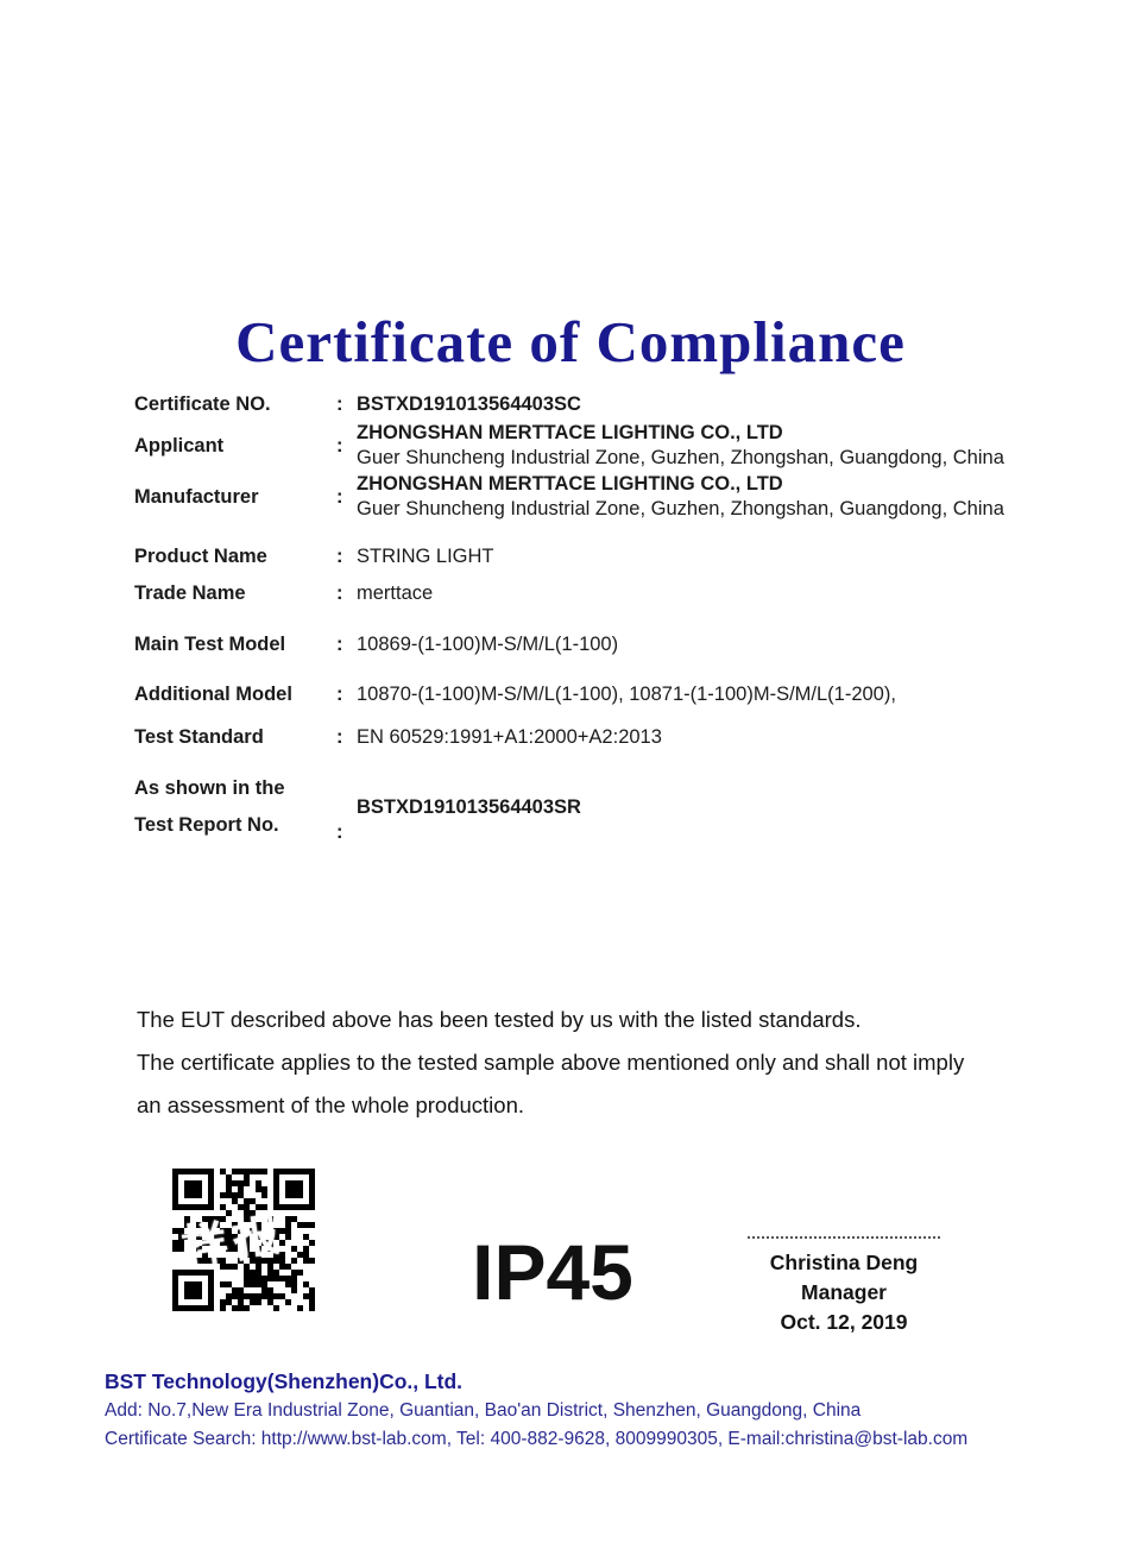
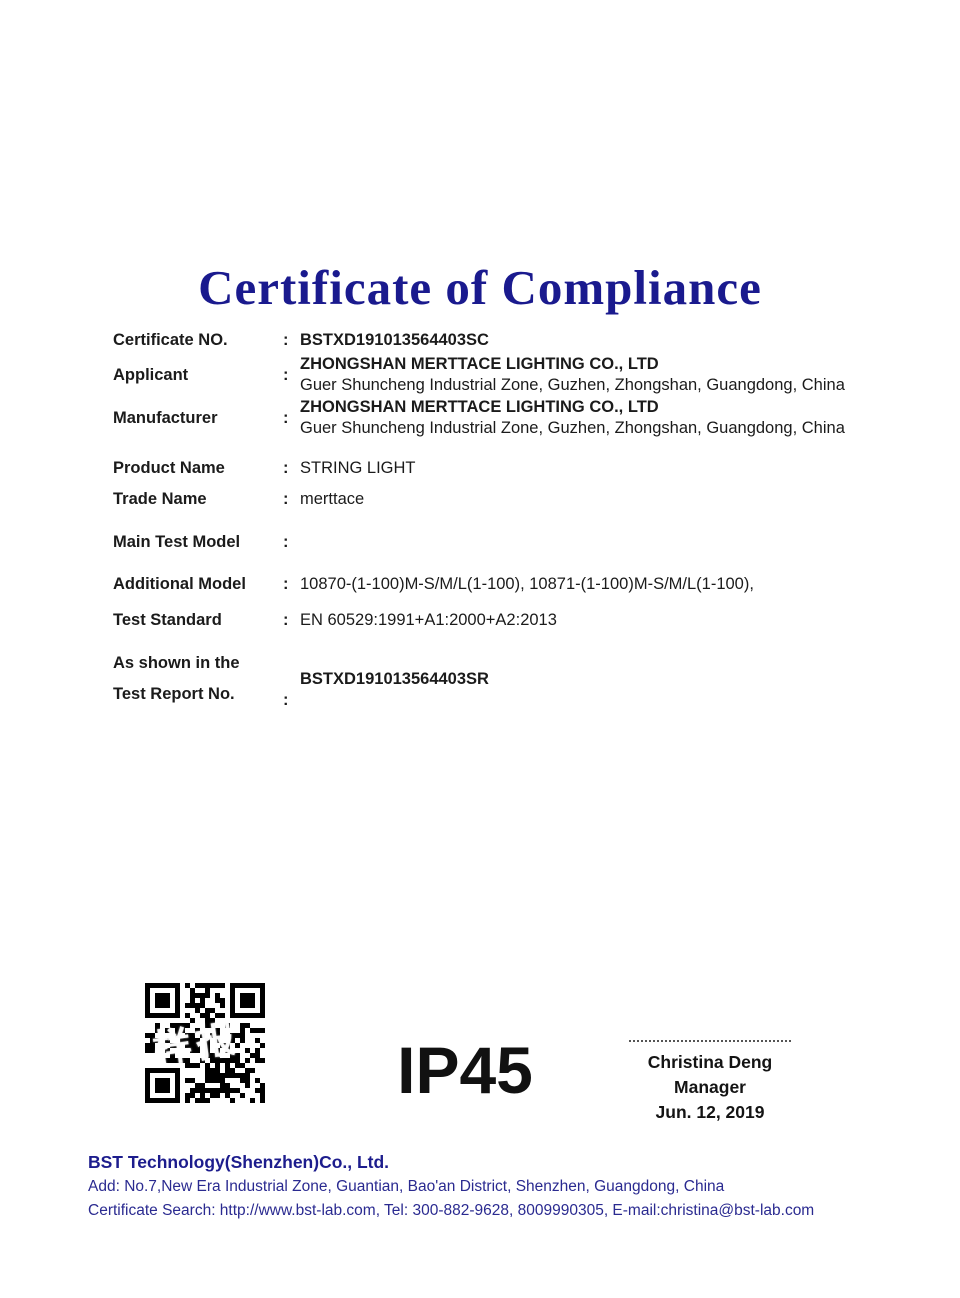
  Certificate of Compliance
  Certificate NO.
  :
  BSTXD191013564403SC
  Applicant
  :
  ZHONGSHAN MERTTACE LIGHTING CO., LTD
  Guer Shuncheng Industrial Zone, Guzhen, Zhongshan, Guangdong, China
  Manufacturer
  :
  ZHONGSHAN MERTTACE LIGHTING CO., LTD
  Guer Shuncheng Industrial Zone, Guzhen, Zhongshan, Guangdong, China
  Product Name
  :
  STRING LIGHT
  Trade Name
  :
  merttace
  Main Test Model
  :
- 10869-(1-100)M-S/M/L(1-100)
  Additional Model
  :
- 10870-(1-100)M-S/M/L(1-100), 10871-(1-100)M-S/M/L(1-200),
+ 10870-(1-100)M-S/M/L(1-100), 10871-(1-100)M-S/M/L(1-100),
  Test Standard
  :
  EN 60529:1991+A1:2000+A2:2013
  As shown in the
  Test Report No.
  :
  BSTXD191013564403SR
- The EUT described above has been tested by us with the listed standards.
- The certificate applies to the tested sample above mentioned only and shall not imply
- an assessment of the whole production.
  IP45
  Christina Deng
  Manager
- Oct. 12, 2019
+ Jun. 12, 2019
  BST Technology(Shenzhen)Co., Ltd.
  Add: No.7,New Era Industrial Zone, Guantian, Bao'an District, Shenzhen, Guangdong, China
- Certificate Search: http://www.bst-lab.com, Tel: 400-882-9628, 8009990305, E-mail:christina@bst-lab.com
+ Certificate Search: http://www.bst-lab.com, Tel: 300-882-9628, 8009990305, E-mail:christina@bst-lab.com
